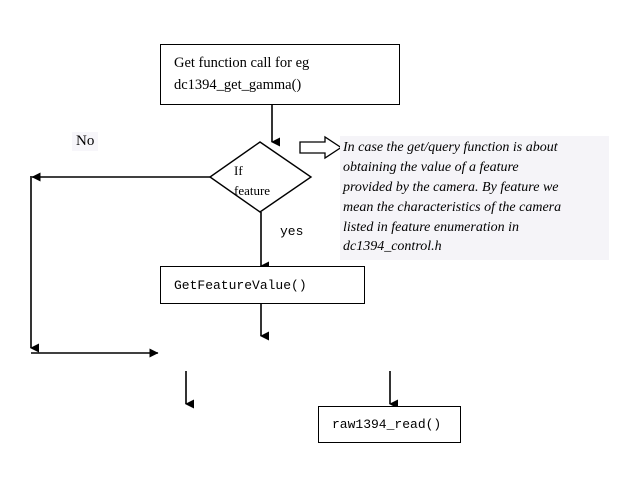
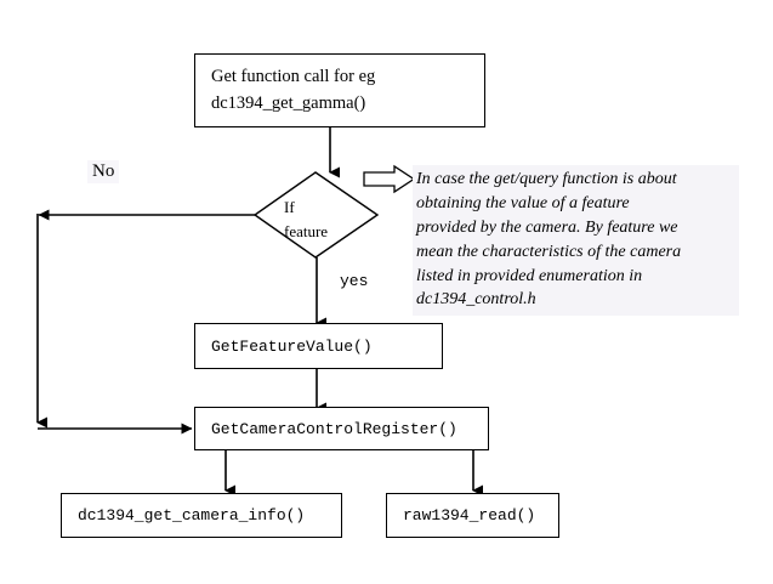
  Get function call for eg
  dc1394_get_gamma()
  If
  feature
  No
  yes
  In case the get/query function is about
  obtaining the value of a feature
  provided by the camera. By feature we
  mean the characteristics of the camera
- listed in feature enumeration in
+ listed in provided enumeration in
  dc1394_control.h
  GetFeatureValue()
+ GetCameraControlRegister()
+ dc1394_get_camera_info()
  raw1394_read()
